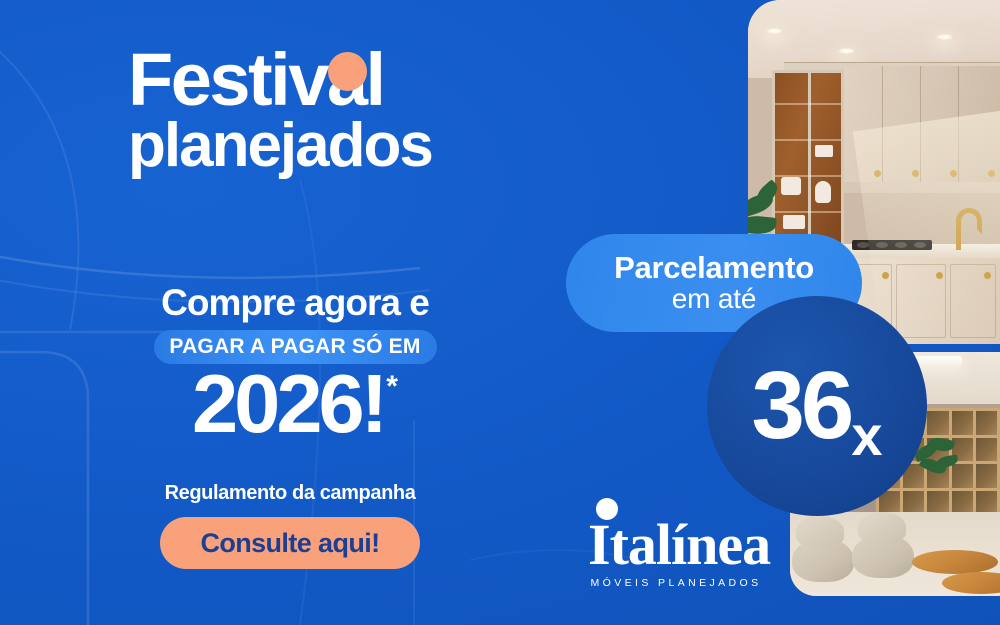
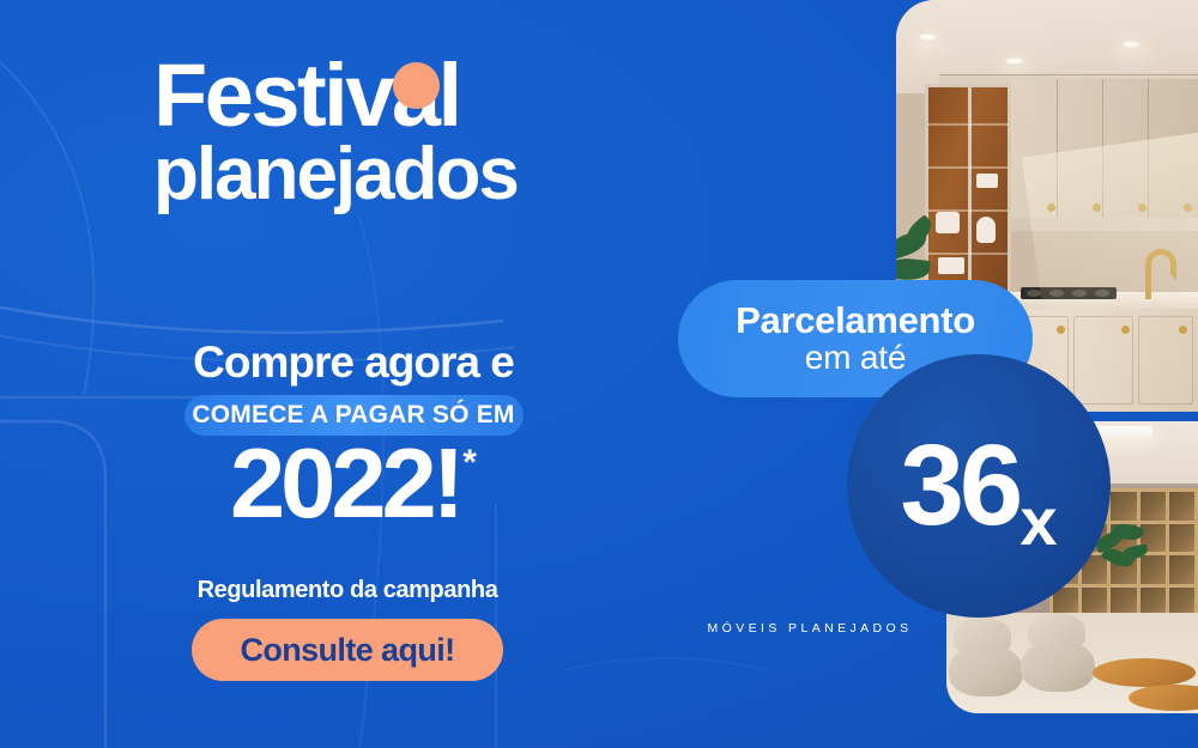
  Parcelamento
  em até
  36
  x
  Festivl
  planejados
  Compre agora e
- PAGAR A PAGAR SÓ EM
+ COMECE A PAGAR SÓ EM
- 2026!
+ 2022!
  *
  Regulamento da campanha
  Consulte aqui!
- Italínea
  MÓVEIS PLANEJADOS
